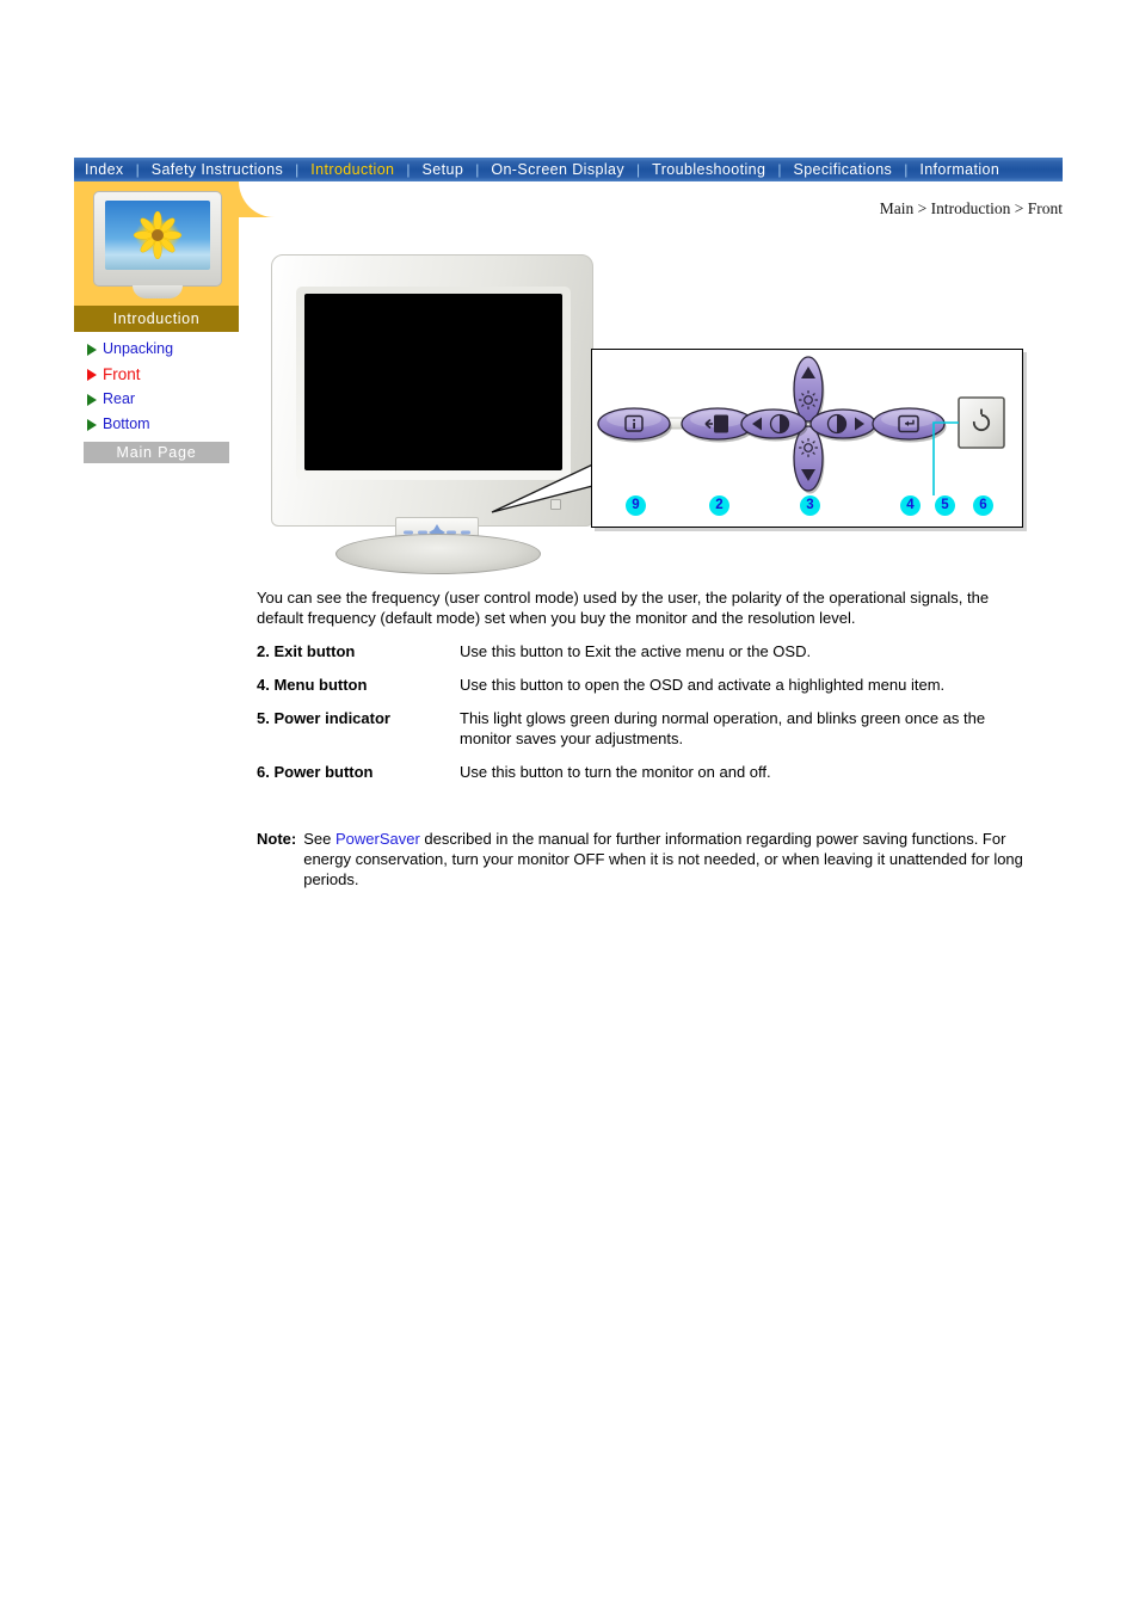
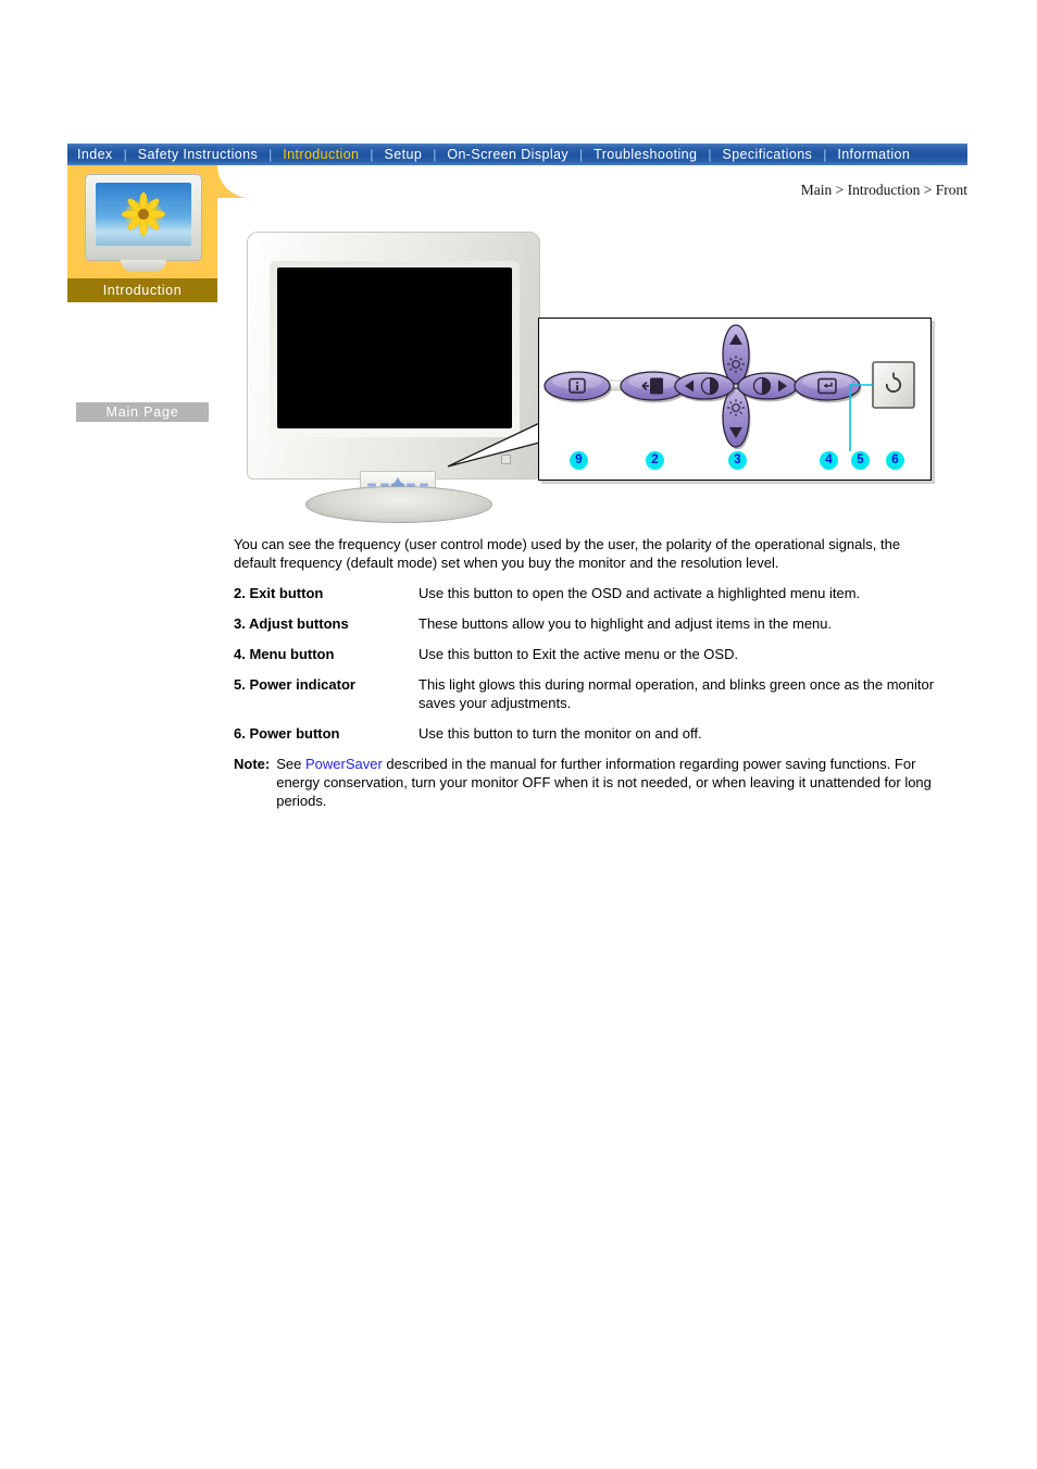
  Index
  |
  Safety Instructions
  |
  Introduction
  |
  Setup
  |
  On-Screen Display
  |
  Troubleshooting
  |
  Specifications
  |
  Information
  Introduction
- Unpacking
- Front
- Rear
- Bottom
  Main Page
  Main > Introduction > Front
  9
  2
  3
  4
  5
  6
  You can see the frequency (user control mode) used by the user, the polarity of the operational signals, the default frequency (default mode) set when you buy the monitor and the resolution level.
  2. Exit button
- Use this button to Exit the active menu or the OSD.
+ Use this button to open the OSD and activate a highlighted menu item.
+ 3. Adjust buttons
+ These buttons allow you to highlight and adjust items in the menu.
  4. Menu button
- Use this button to open the OSD and activate a highlighted menu item.
+ Use this button to Exit the active menu or the OSD.
  5. Power indicator
- This light glows green during normal operation, and blinks green once as the monitor saves your adjustments.
+ This light glows this during normal operation, and blinks green once as the monitor saves your adjustments.
  6. Power button
  Use this button to turn the monitor on and off.
  Note:
  See PowerSaver described in the manual for further information regarding power saving functions. For energy conservation, turn your monitor OFF when it is not needed, or when leaving it unattended for long periods.
